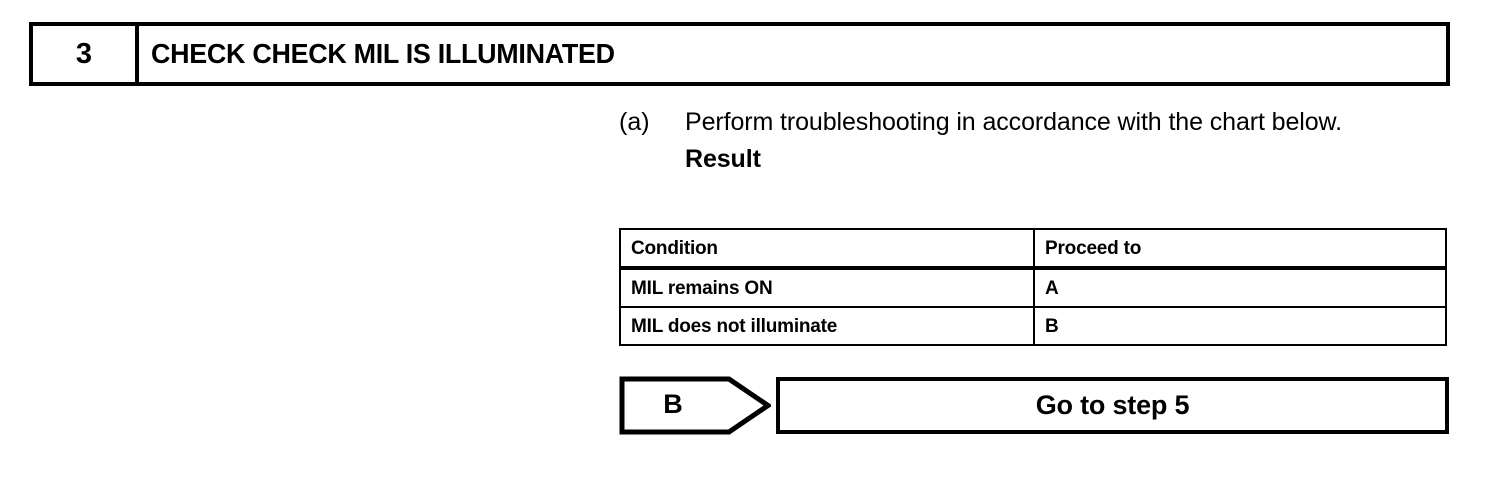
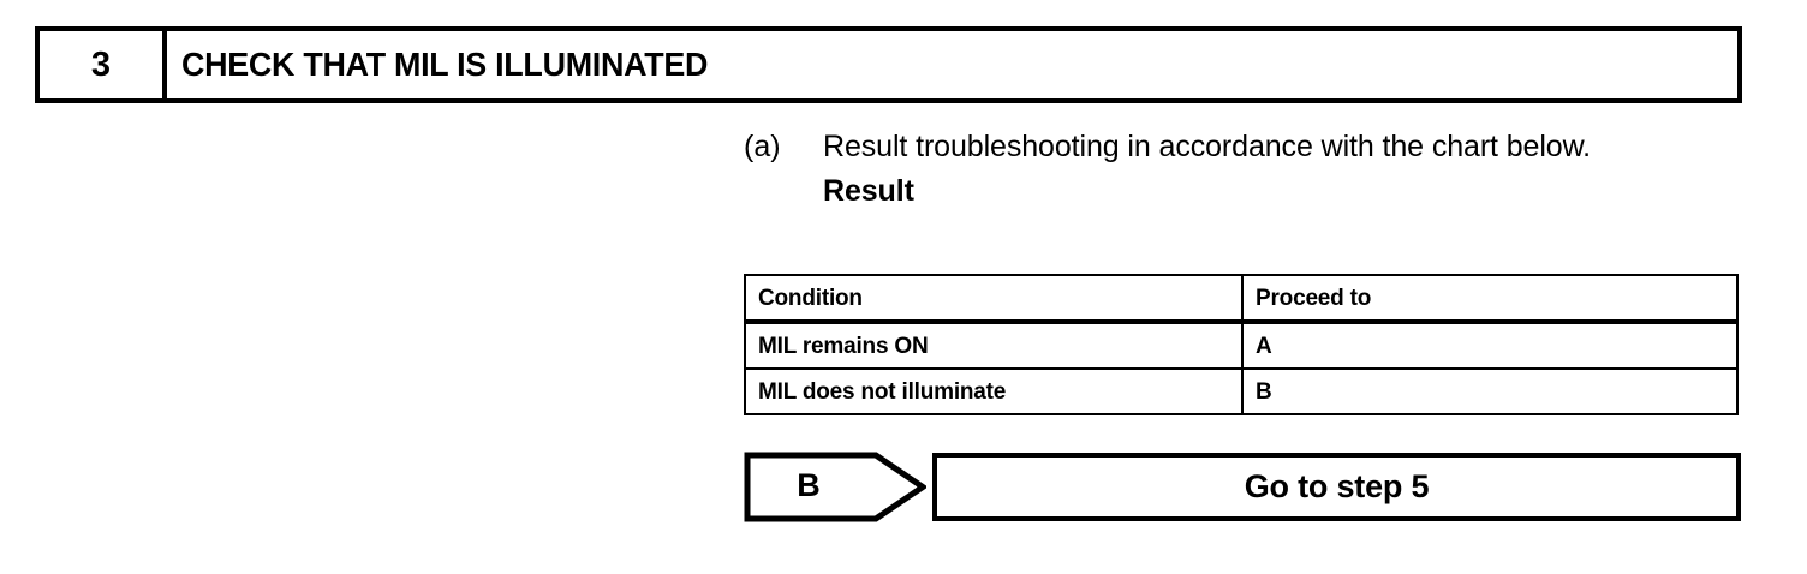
  3
- CHECK CHECK MIL IS ILLUMINATED
+ CHECK THAT MIL IS ILLUMINATED
  (a)
- Perform troubleshooting in accordance with the chart below.
+ Result troubleshooting in accordance with the chart below.
  Result
  Condition	Proceed to
  MIL remains ON	A
  MIL does not illuminate	B
  B
  Go to step 5
